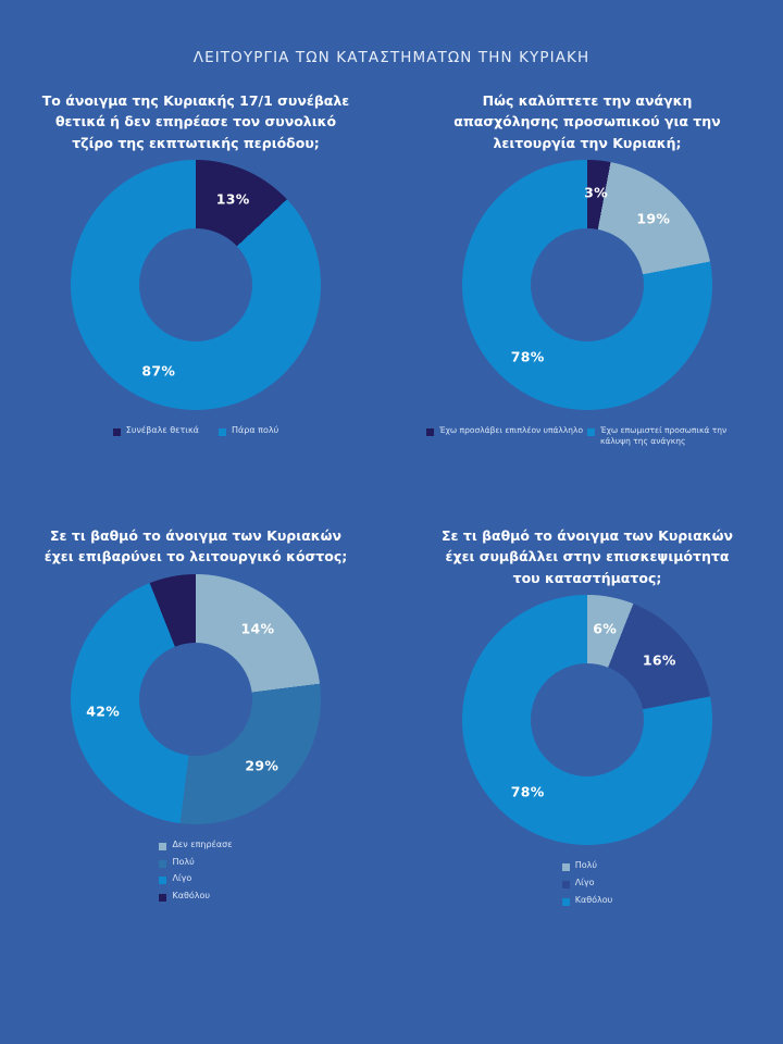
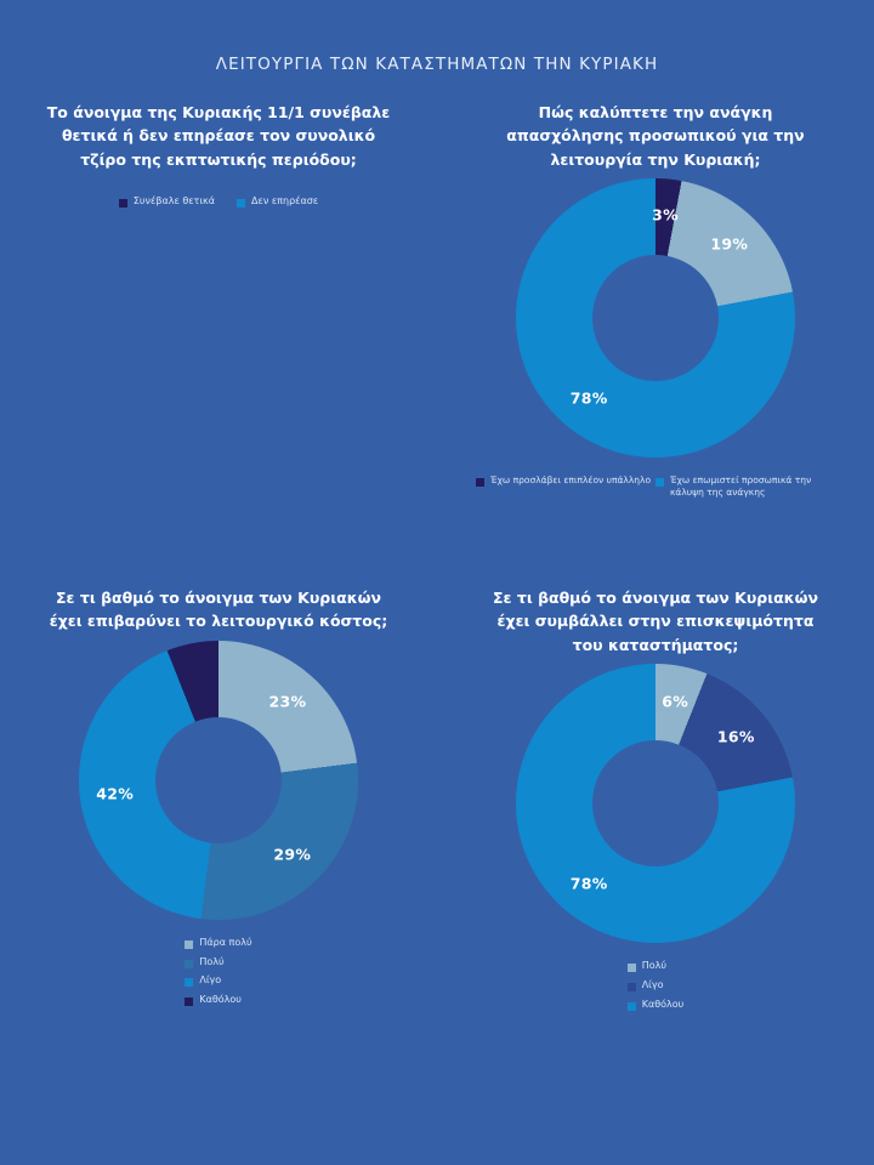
  ΛΕΙΤΟΥΡΓΙΑ ΤΩΝ ΚΑΤΑΣΤΗΜΑΤΩΝ ΤΗΝ ΚΥΡΙΑΚΗ
- Το άνοιγμα της Κυριακής 17/1 συνέβαλε θετικά ή δεν επηρέασε τον συνολικό τζίρο της εκπτωτικής περιόδου;
+ Το άνοιγμα της Κυριακής 11/1 συνέβαλε θετικά ή δεν επηρέασε τον συνολικό τζίρο της εκπτωτικής περιόδου;
- 13%
- 87%
  Συνέβαλε θετικά
- Πάρα πολύ
+ Δεν επηρέασε
  Πώς καλύπτετε την ανάγκη απασχόλησης προσωπικού για την λειτουργία την Κυριακή;
  3%
  19%
  78%
  Έχω προσλάβει επιπλέον υπάλληλο
  Έχω επωμιστεί προσωπικά την κάλυψη της ανάγκης
  Σε τι βαθμό το άνοιγμα των Κυριακών έχει επιβαρύνει το λειτουργικό κόστος;
- 14%
+ 23%
  29%
  42%
- Δεν επηρέασε
+ Πάρα πολύ
  Πολύ
  Λίγο
  Καθόλου
  Σε τι βαθμό το άνοιγμα των Κυριακών έχει συμβάλλει στην επισκεψιμότητα του καταστήματος;
  6%
  16%
  78%
  Πολύ
  Λίγο
  Καθόλου
